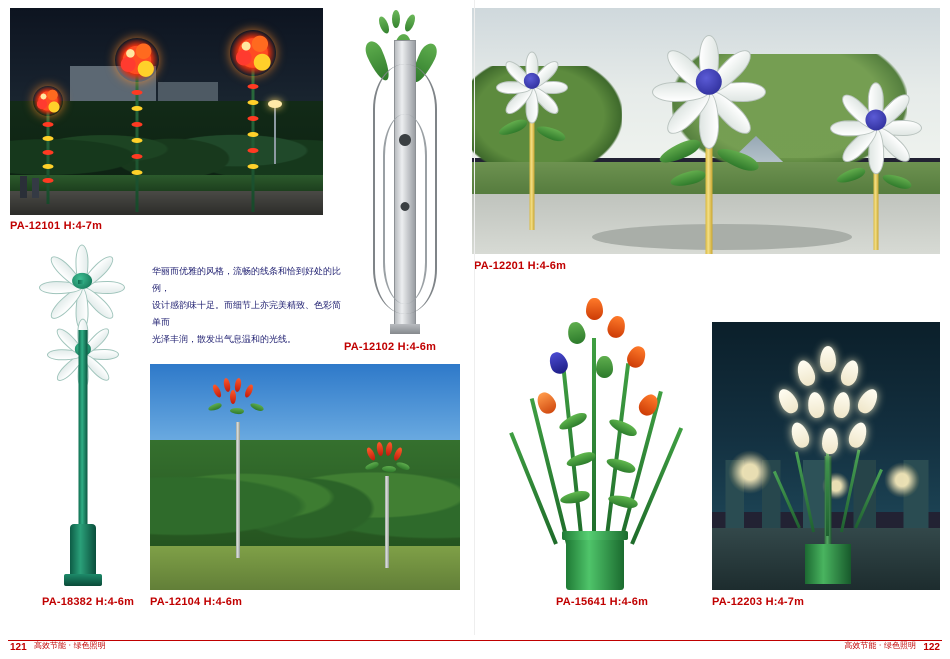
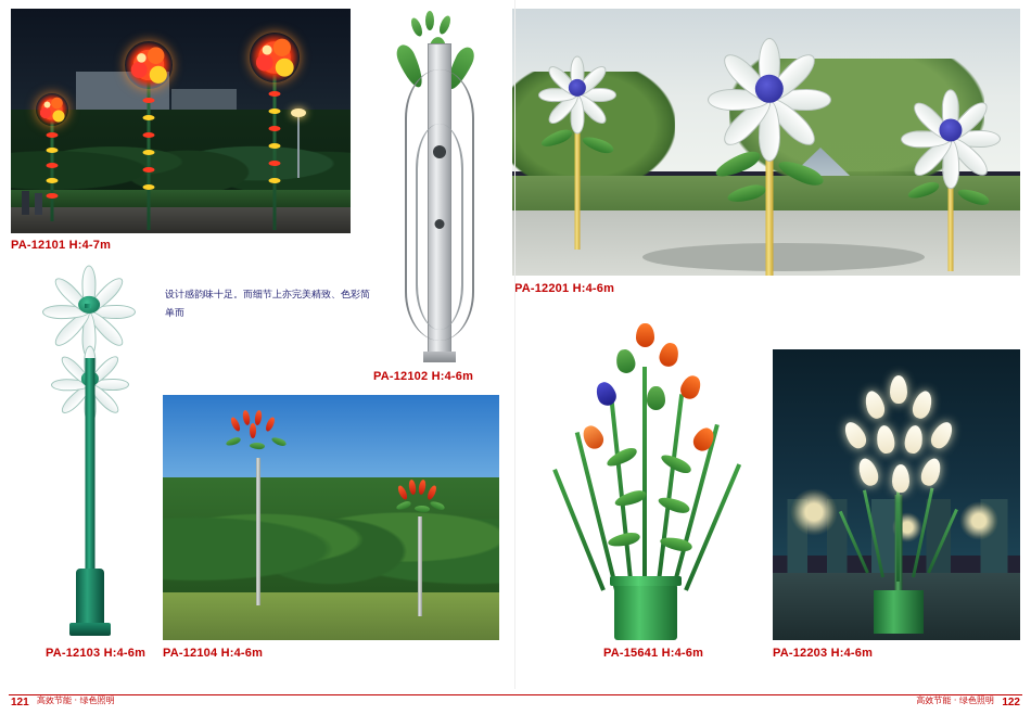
  PA-12101 H:4-7m
  PA-12102 H:4-6m
  PA-12201 H:4-6m
- PA-18382 H:4-6m
+ PA-12103 H:4-6m
- 华丽而优雅的风格，流畅的线条和恰到好处的比例，
  设计感韵味十足。而细节上亦完美精致、色彩简单而
- 光泽丰润，散发出气息温和的光线。
  PA-12104 H:4-6m
  PA-15641 H:4-6m
- PA-12203 H:4-7m
+ PA-12203 H:4-6m
  121
  高效节能 · 绿色照明
  122
  高效节能 · 绿色照明
